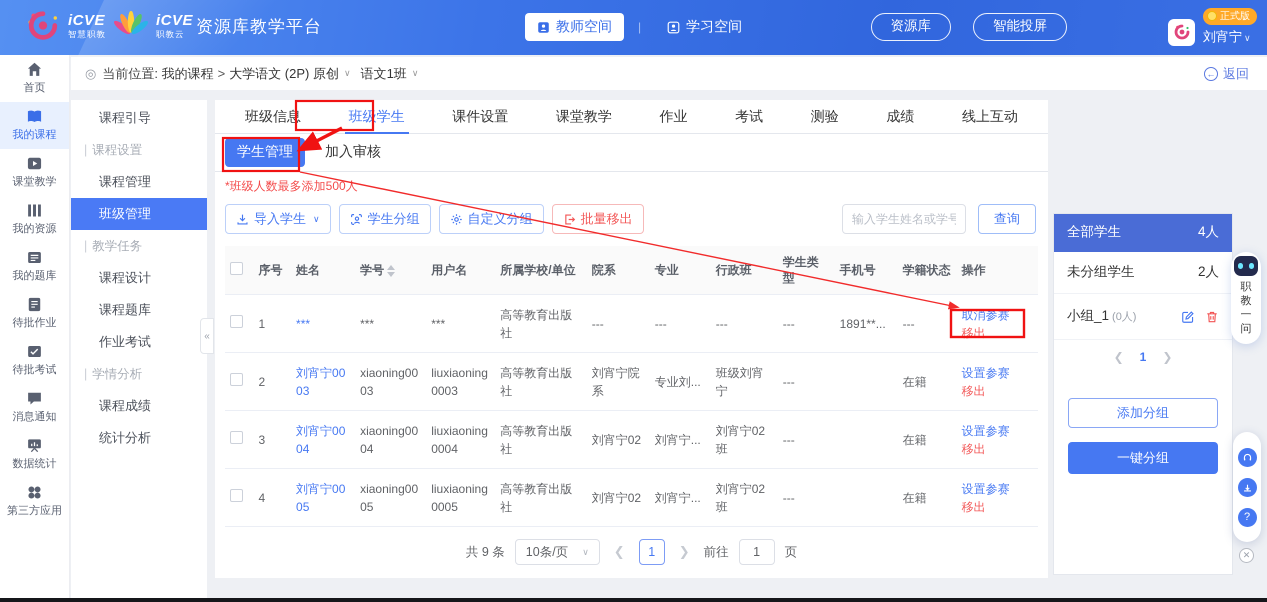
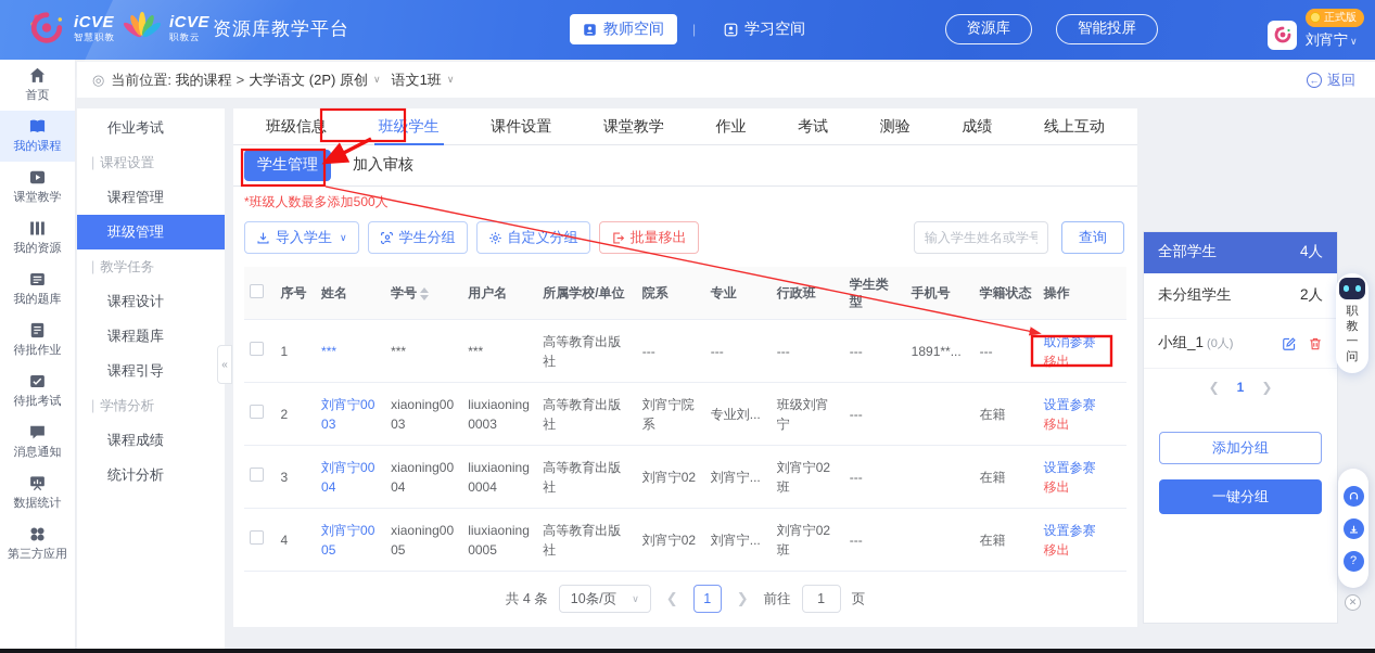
  iCVE
  智慧职教
  iCVE
  职教云
  资源库教学平台
  教师空间
  |
  学习空间
  资源库
  智能投屏
  正式版
  刘宵宁 ∨
  ∨
  语文1班
  ∨
  ←
  返回
  首页
  我的课程
  课堂教学
  我的资源
  我的题库
  待批作业
  待批考试
  消息通知
  数据统计
  第三方应用
- 课程引导
+ 作业考试
  | 课程设置
  课程管理
  班级管理
  | 教学任务
  课程设计
  课程题库
- 作业考试
+ 课程引导
  | 学情分析
  课程成绩
  统计分析
  «
  班级信息
  班级学生
  课件设置
  课堂教学
  作业
  考试
  测验
  成绩
  线上互动
  学生管理
  加入审核
  *班级人数最多添加500人
  导入学生
  ∨
  学生分组
  自定义分
  批量移出
  输入学生姓名或学号
  查询
  	序号	姓名	学号	用户名	所属学校/单位	院系	专业	行政班	学生类型	手机号	学籍状态	操作
  	1	***	***	***	高等教育出版社	---	---	---	---	1891**...	---	取消参赛 移出
  	2	刘宵宁0003	xiaoning0003	liuxiaoning0003	高等教育出版社	刘宵宁院系	专业刘...	班级刘宵宁	---		在籍	设置参赛 移出
  	3	刘宵宁0004	xiaoning0004	liuxiaoning0004	高等教育出版社	刘宵宁02	刘宵宁...	刘宵宁02班	---		在籍	设置参赛 移出
  	4	刘宵宁0005	xiaoning0005	liuxiaoning0005	高等教育出版社	刘宵宁02	刘宵宁...	刘宵宁02班	---		在籍	设置参赛 移出
- 共 9 条
+ 共 4 条
  10条/页
  ∨
  ❮
  1
  ❯
  前往
  1
  页
  全部学生
  4人
  未分组学生
  2人
  小组_1 (0人)
  ❮
  1
  ❯
  添加分组
  一键分组
  职
  教
  一
  问
  ?
  ✕
